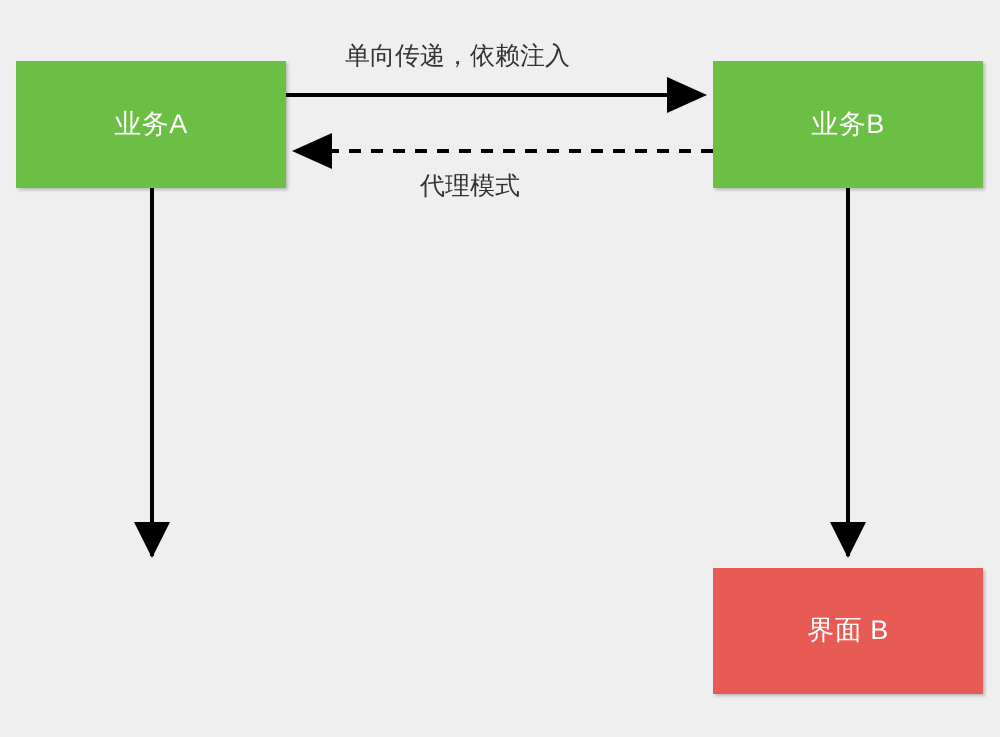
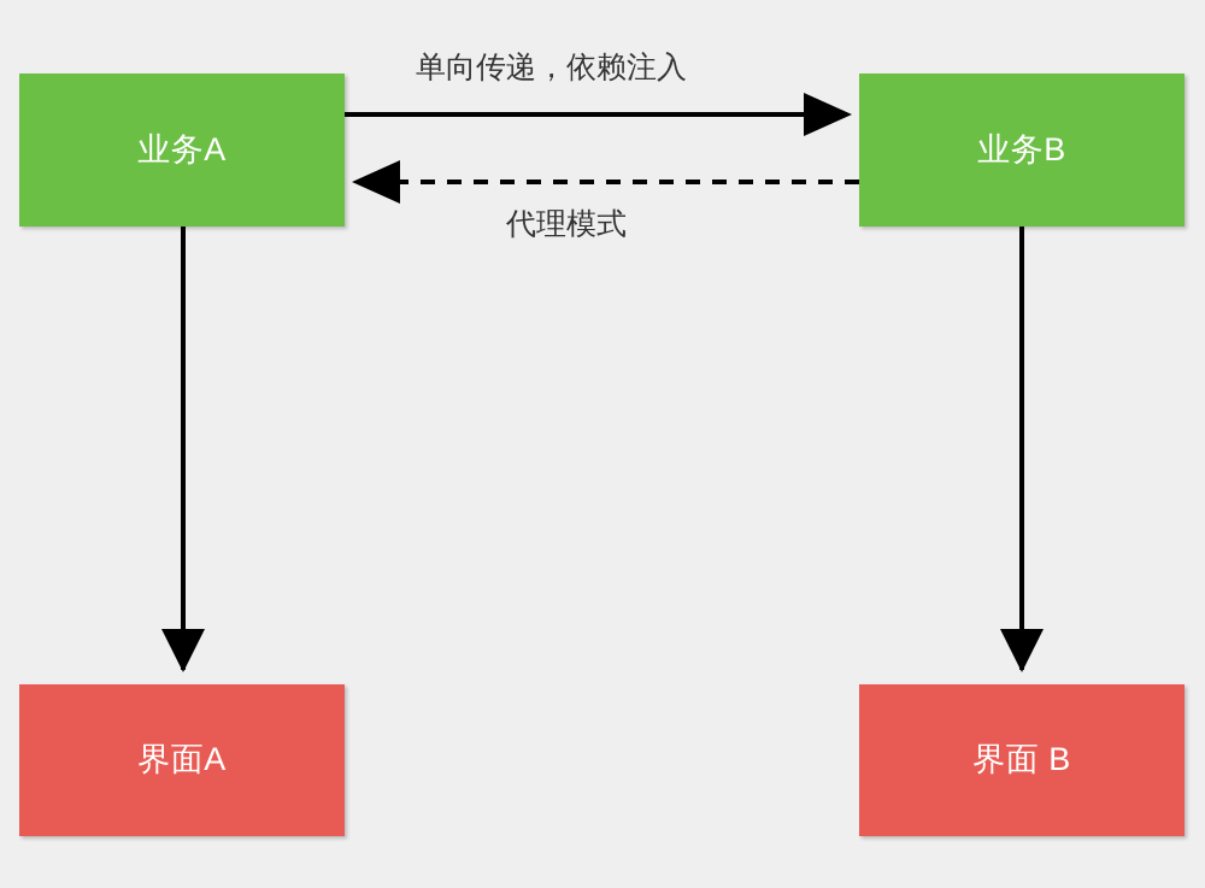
  业务A
  业务B
+ 界面A
  界面 B
  单向传递，依赖注入
  代理模式
